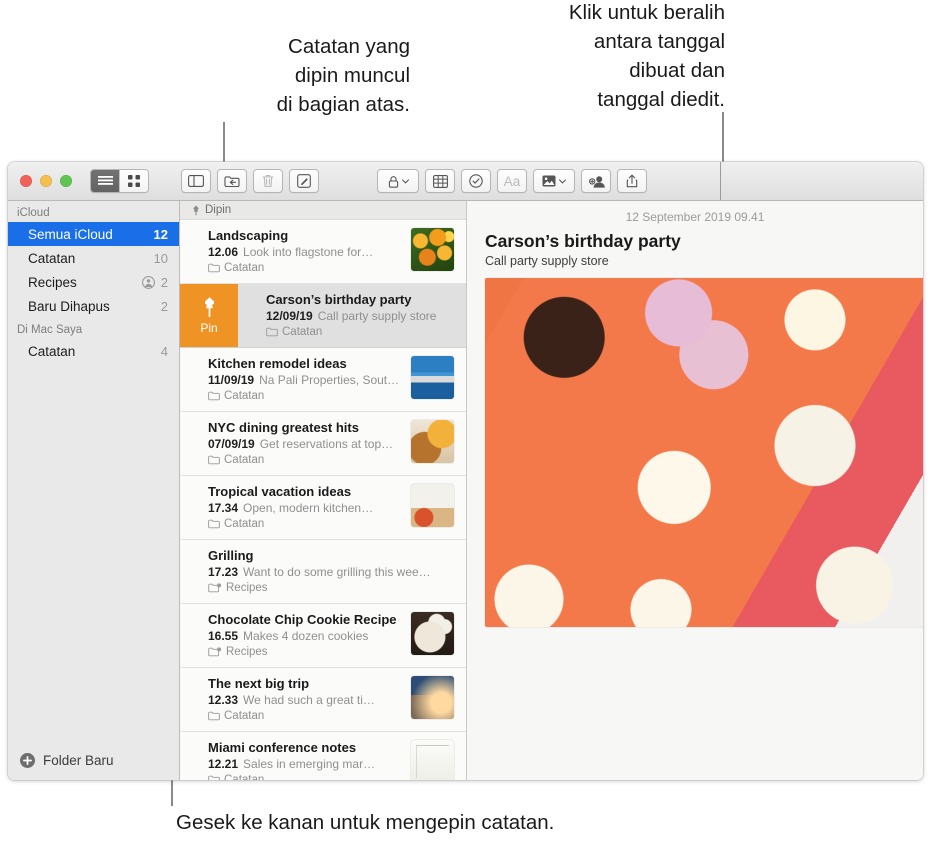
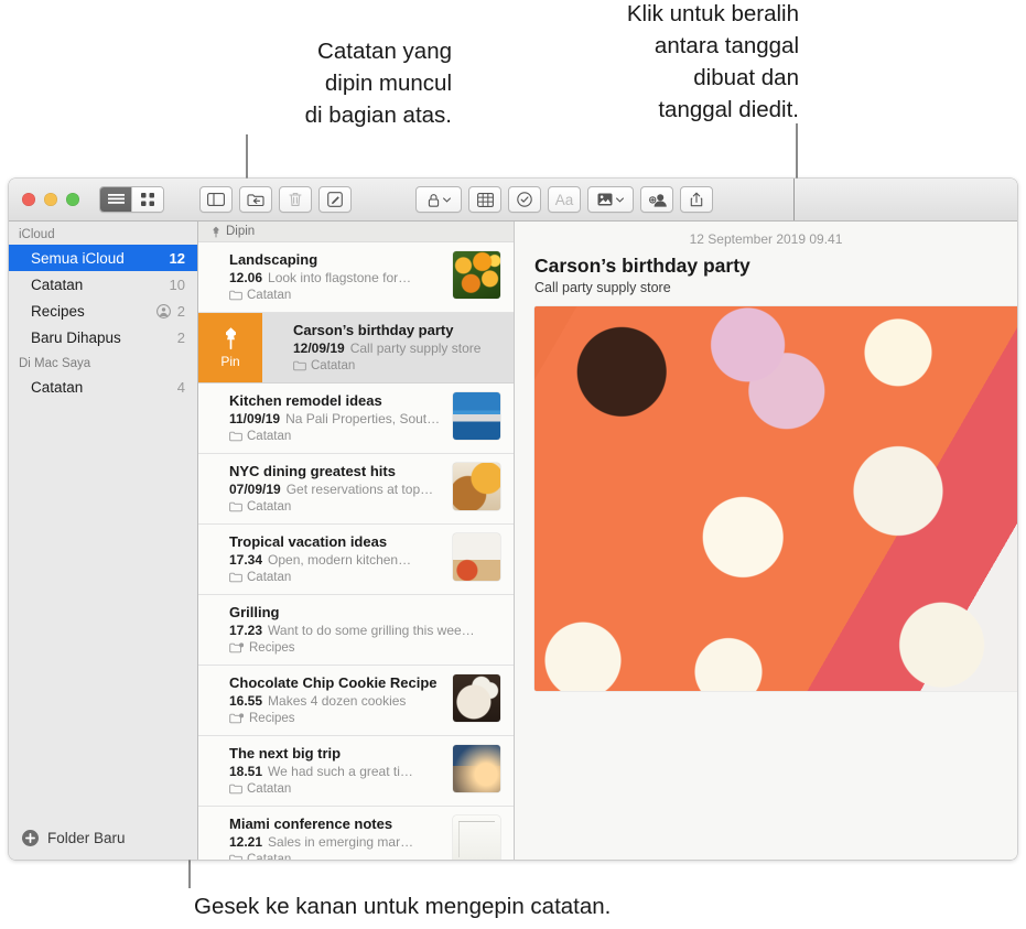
  Catatan yang
  dipin muncul
  di bagian atas.
  Klik untuk beralih
  antara tanggal
  dibuat dan
  tanggal diedit.
  Gesek ke kanan untuk mengepin catatan.
  Aa
  iCloud
  Semua iCloud
  12
  Catatan
  10
  Recipes
  2
  Baru Dihapus
  2
  Di Mac Saya
  Catatan
  4
  Folder Baru
  Dipin
  Landscaping
  12.06 Look into flagstone for…
  Catatan
  Pin
  Carson’s birthday party
  12/09/19 Call party supply store
  Catatan
  Kitchen remodel ideas
  11/09/19 Na Pali Properties, Sout…
  Catatan
  NYC dining greatest hits
  07/09/19 Get reservations at top…
  Catatan
  Tropical vacation ideas
  17.34 Open, modern kitchen…
  Catatan
  Grilling
  17.23 Want to do some grilling this wee…
  Recipes
  Chocolate Chip Cookie Recipe
  16.55 Makes 4 dozen cookies
  Recipes
  The next big trip
- 12.33 We had such a great ti…
+ 18.51 We had such a great ti…
  Catatan
  Miami conference notes
  12.21 Sales in emerging mar…
  12 September 2019 09.41
  Carson’s birthday party
  Call party supply store
